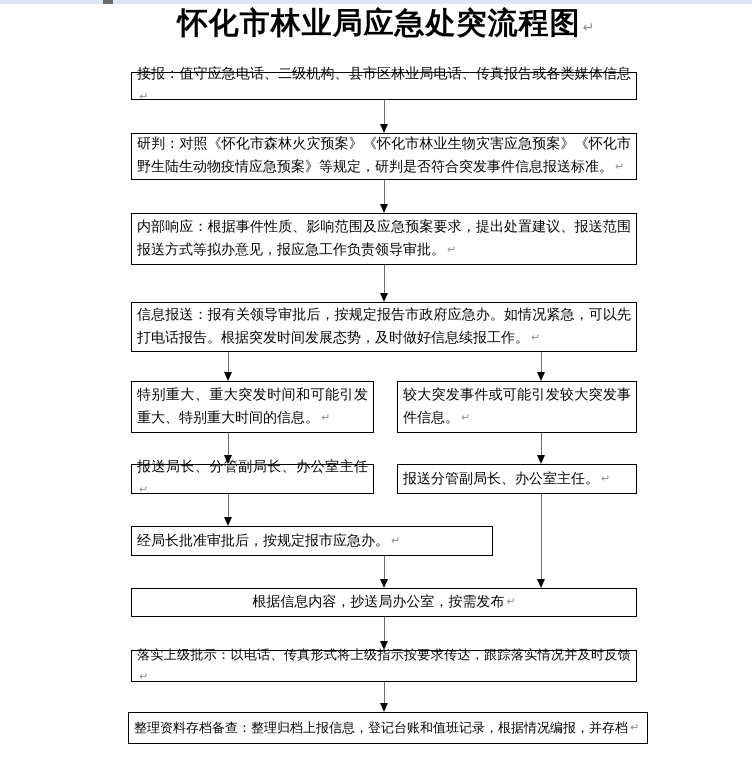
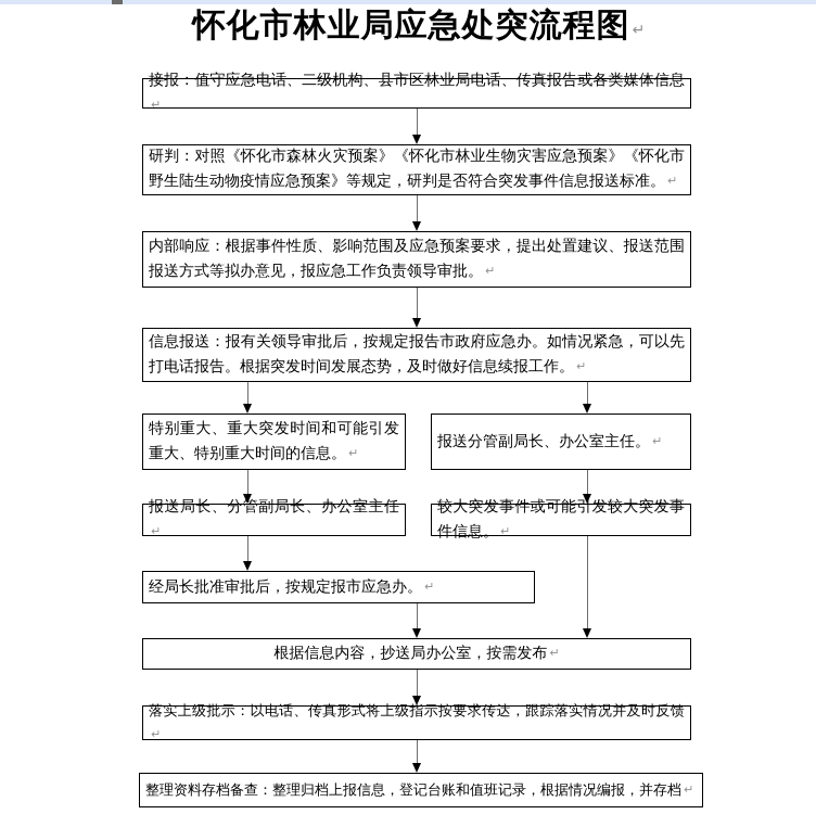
  怀化市林业局应急处突流程图 ↵
  接报：值守应急电话、二级机构、县市区林业局电话、传真报告或各类媒体信息↵
  研判：对照《怀化市森林火灾预案》《怀化市林业生物灾害应急预案》《怀化市野生陆生动物疫情应急预案》等规定，研判是否符合突发事件信息报送标准。 ↵
  内部响应：根据事件性质、影响范围及应急预案要求，提出处置建议、报送范围报送方式等拟办意见，报应急工作负责领导审批。 ↵
  信息报送：报有关领导审批后，按规定报告市政府应急办。如情况紧急，可以先打电话报告。根据突发时间发展态势，及时做好信息续报工作。 ↵
  特别重大、重大突发时间和可能引发重大、特别重大时间的信息。 ↵
- 较大突发事件或可能引发较大突发事件信息。 ↵
+ 报送分管副局长、办公室主任。 ↵
  报送局长、分管副局长、办公室主任↵
- 报送分管副局长、办公室主任。 ↵
+ 较大突发事件或可能引发较大突发事件信息。 ↵
  经局长批准审批后，按规定报市应急办。 ↵
  根据信息内容，抄送局办公室，按需发布 ↵
  落实上级批示：以电话、传真形式将上级指示按要求传达，跟踪落实情况并及时反馈↵
  整理资料存档备查：整理归档上报信息，登记台账和值班记录，根据情况编报，并存档 ↵
